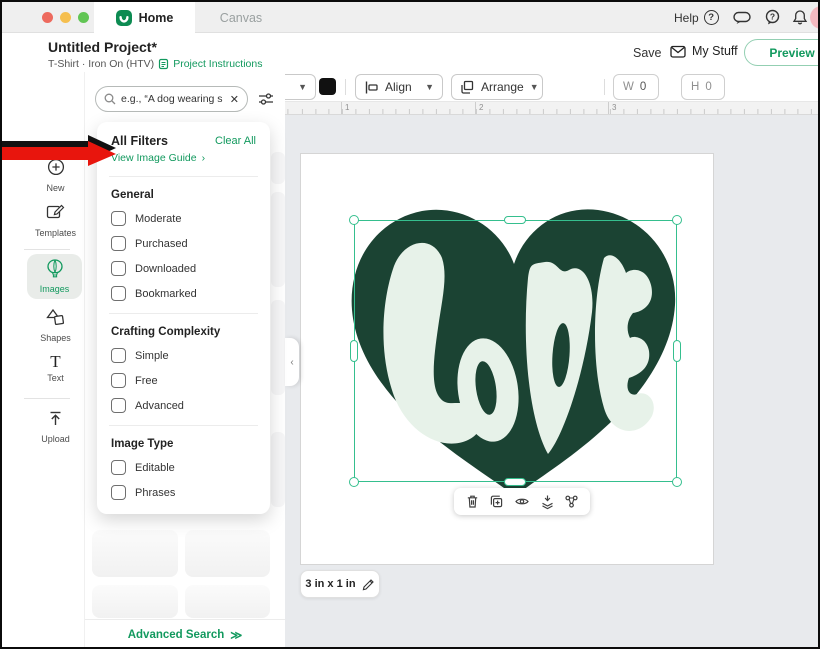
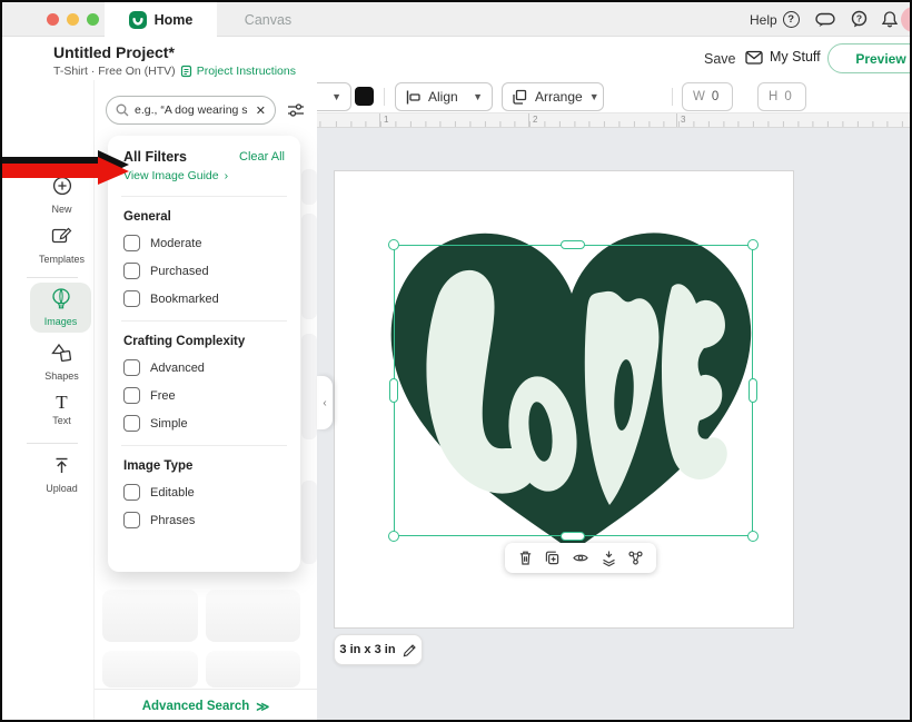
  Home
  Canvas
  Help
  ?
  ?
  Untitled Project*
- T-Shirt · Iron On (HTV)
+ T-Shirt · Free On (HTV)
  Project Instructions
  Save
  My Stuff
  Preview
  ▼
  Align
  ▼
  Arrange
  ▼
  W
  0
  H
  0
  1
  2
  3
- 3 in x 1 in
+ 3 in x 3 in
  ‹
  New
  Templates
  Images
  Shapes
  T
  Text
  Upload
  e.g., “A dog wearing s
  ✕
  Advanced Search
  ≫
  All Filters
  Clear All
  View Image Guide
  ›
  General
  Moderate
  Purchased
- Downloaded
  Bookmarked
  Crafting Complexity
- Simple
+ Advanced
  Free
- Advanced
+ Simple
  Image Type
  Editable
  Phrases
